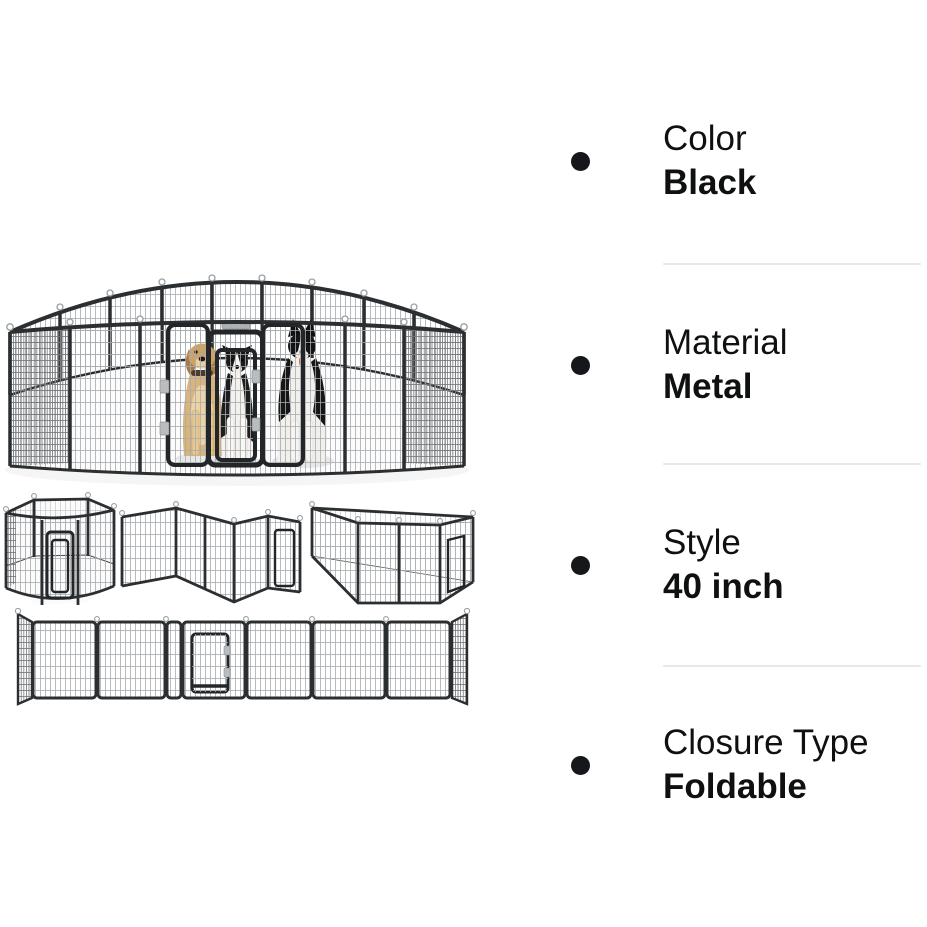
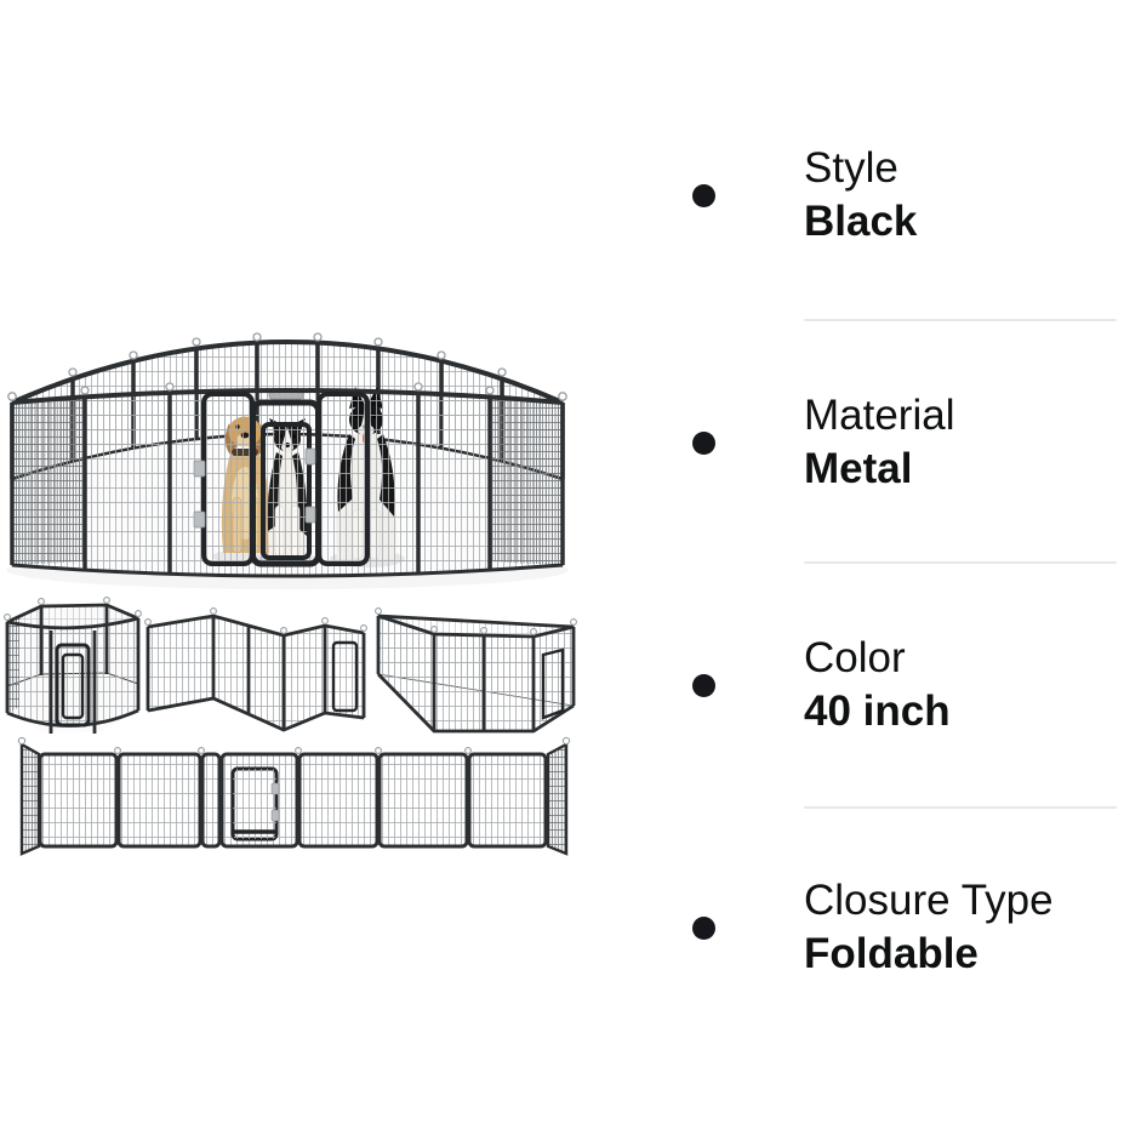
- Color
+ Style
  Black
  Material
  Metal
- Style
+ Color
  40 inch
  Closure Type
  Foldable
